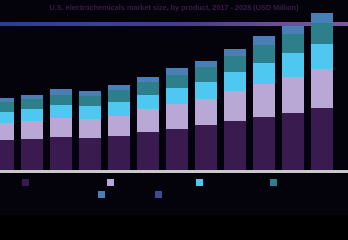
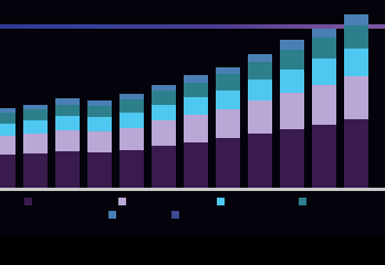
- U.S. electrochemicals market size, by product, 2017 - 2028 (USD Million)
